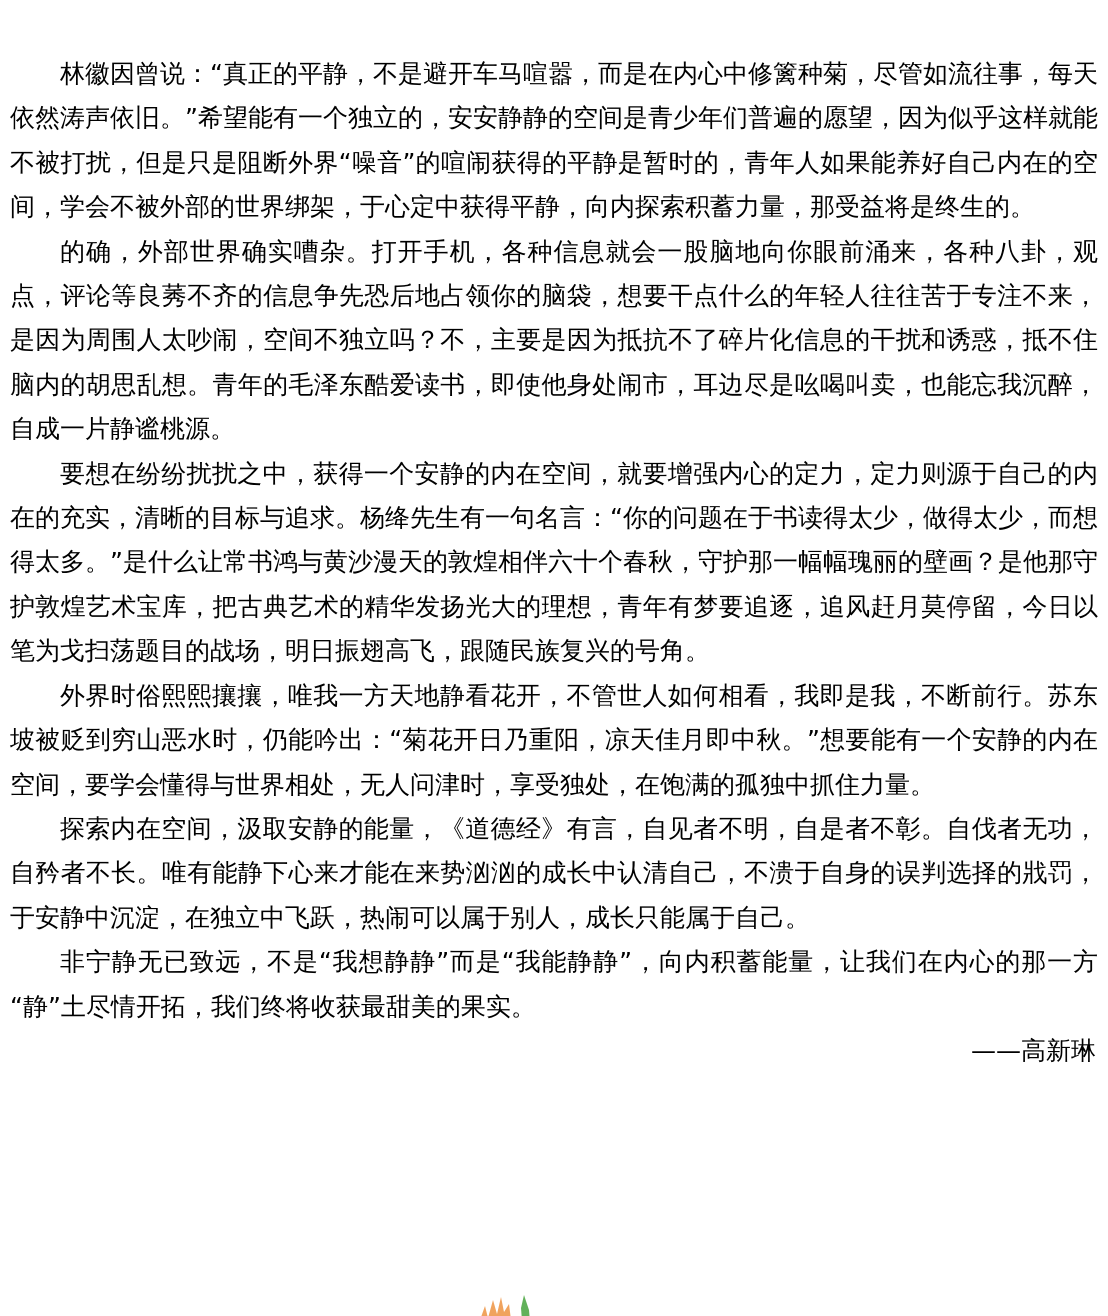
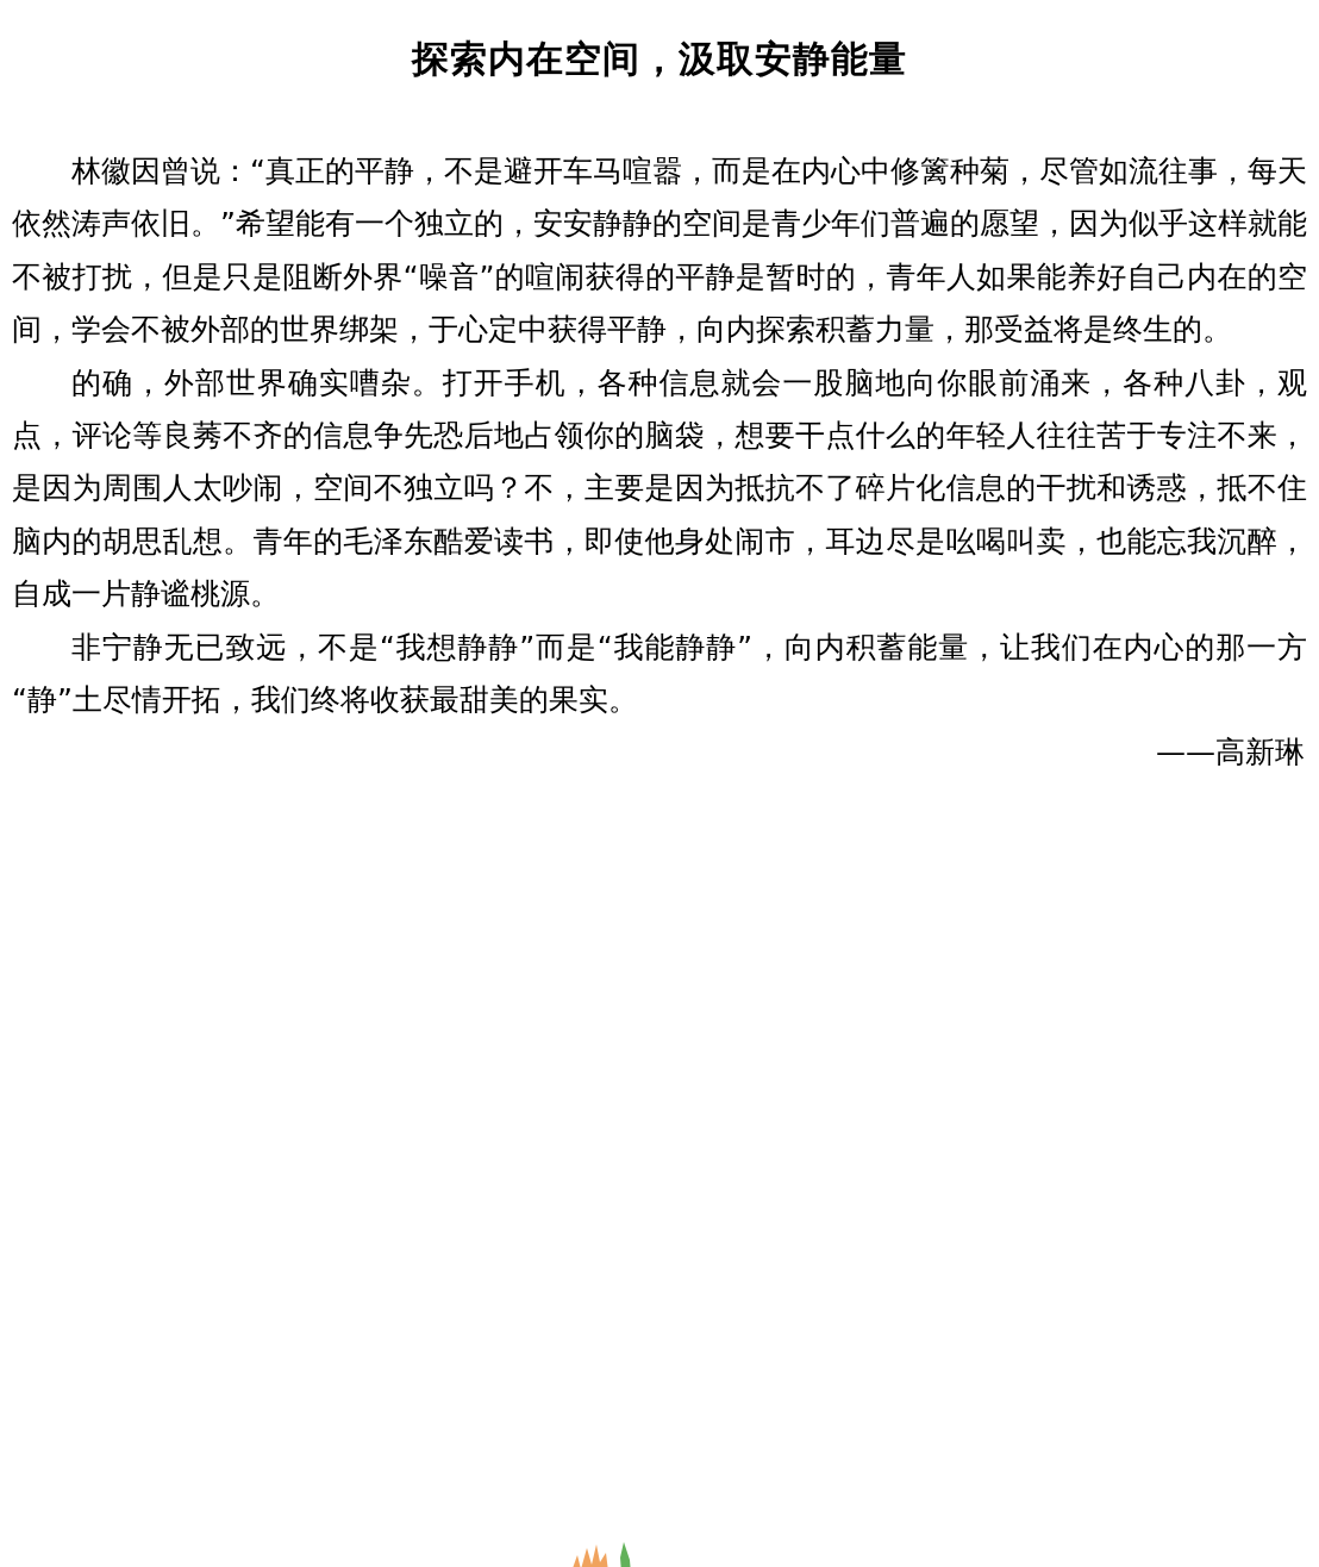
+ 探索内在空间，汲取安静能量
  林徽因曾说：“真正的平静，不是避开车马喧嚣，而是在内心中修篱种菊，尽管如流往事，每天依然涛声依旧。”希望能有一个独立的，安安静静的空间是青少年们普遍的愿望，因为似乎这样就能不被打扰，但是只是阻断外界“噪音”的喧闹获得的平静是暂时的，青年人如果能养好自己内在的空间，学会不被外部的世界绑架，于心定中获得平静，向内探索积蓄力量，那受益将是终生的。
  的确，外部世界确实嘈杂。打开手机，各种信息就会一股脑地向你眼前涌来，各种八卦，观点，评论等良莠不齐的信息争先恐后地占领你的脑袋，想要干点什么的年轻人往往苦于专注不来，是因为周围人太吵闹，空间不独立吗？不，主要是因为抵抗不了碎片化信息的干扰和诱惑，抵不住脑内的胡思乱想。青年的毛泽东酷爱读书，即使他身处闹市，耳边尽是吆喝叫卖，也能忘我沉醉，自成一片静谧桃源。
- 要想在纷纷扰扰之中，获得一个安静的内在空间，就要增强内心的定力，定力则源于自己的内在的充实，清晰的目标与追求。杨绛先生有一句名言：“你的问题在于书读得太少，做得太少，而想得太多。”是什么让常书鸿与黄沙漫天的敦煌相伴六十个春秋，守护那一幅幅瑰丽的壁画？是他那守护敦煌艺术宝库，把古典艺术的精华发扬光大的理想，青年有梦要追逐，追风赶月莫停留，今日以笔为戈扫荡题目的战场，明日振翅高飞，跟随民族复兴的号角。
- 外界时俗熙熙攘攘，唯我一方天地静看花开，不管世人如何相看，我即是我，不断前行。苏东坡被贬到穷山恶水时，仍能吟出：“菊花开日乃重阳，凉天佳月即中秋。”想要能有一个安静的内在空间，要学会懂得与世界相处，无人问津时，享受独处，在饱满的孤独中抓住力量。
- 探索内在空间，汲取安静的能量，《道德经》有言，自见者不明，自是者不彰。自伐者无功，自矜者不长。唯有能静下心来才能在来势汹汹的成长中认清自己，不溃于自身的误判选择的戕罚，于安静中沉淀，在独立中飞跃，热闹可以属于别人，成长只能属于自己。
  非宁静无已致远，不是“我想静静”而是“我能静静”，向内积蓄能量，让我们在内心的那一方“静”土尽情开拓，我们终将收获最甜美的果实。
  ——高新琳
